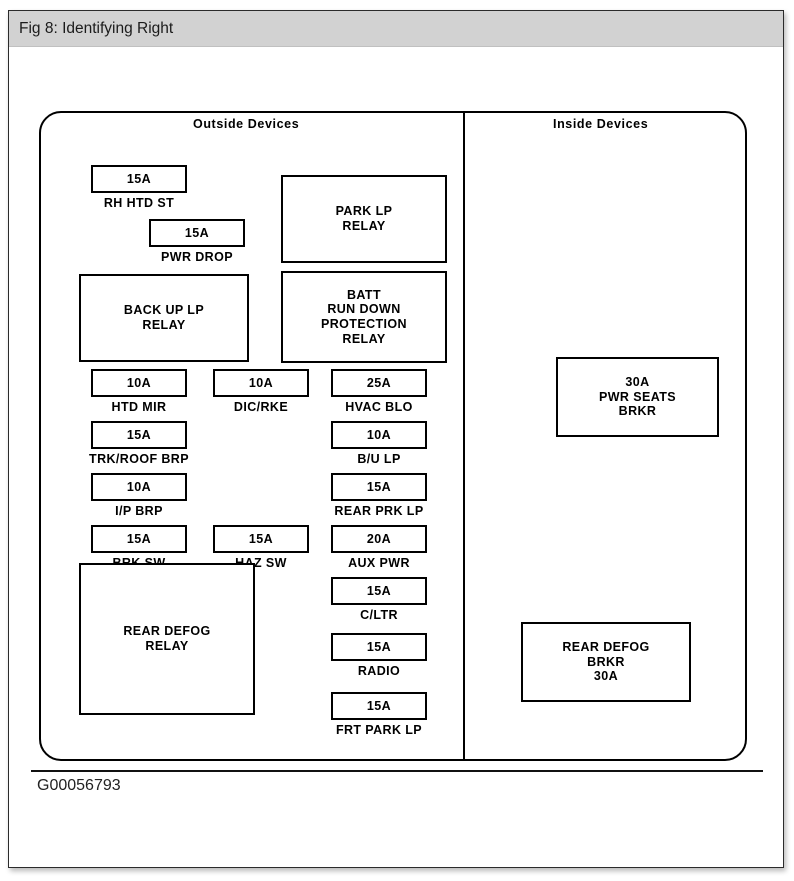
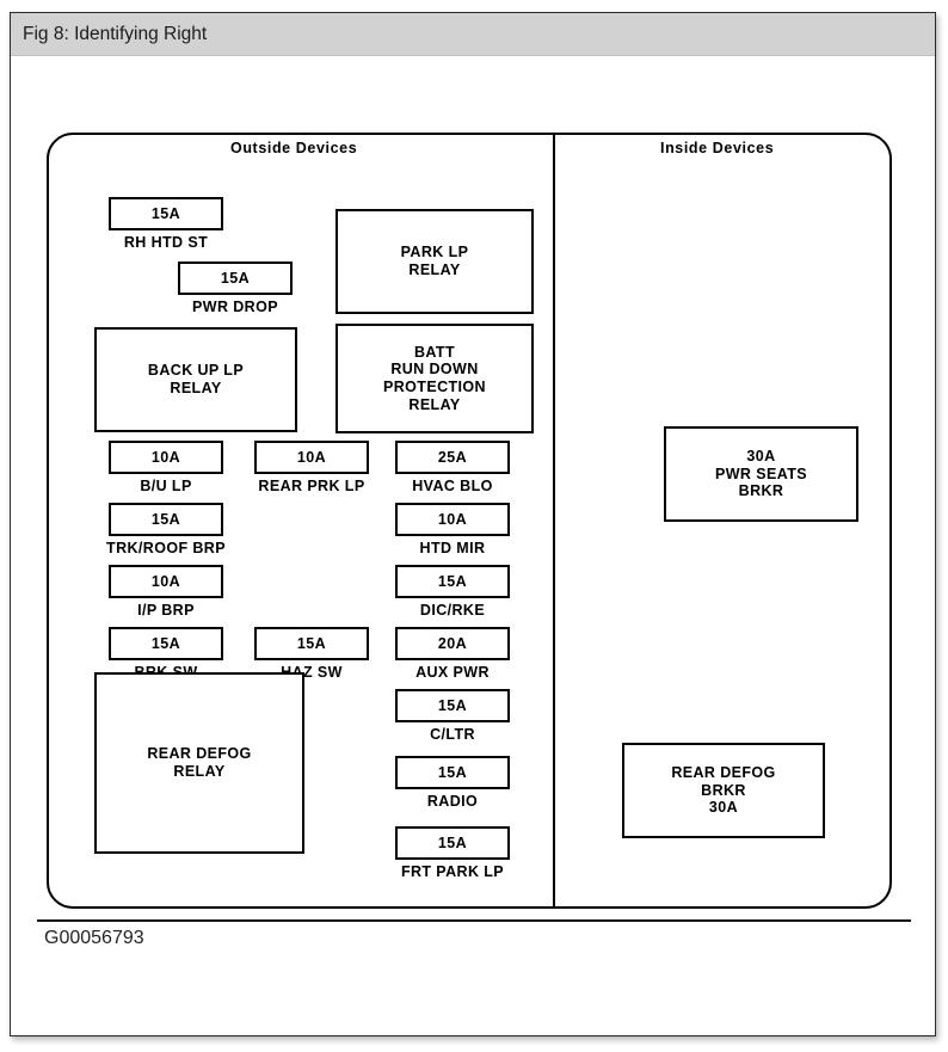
  Fig 8: Identifying Right
  Outside Devices
  Inside Devices
  15A
  RH HTD ST
  15A
  PWR DROP
  BACK UP LP
  RELAY
  PARK LP
  RELAY
  BATT
  RUN DOWN
  PROTECTION
  RELAY
  10A
- HTD MIR
+ B/U LP
  10A
- DIC/RKE
+ REAR PRK LP
  25A
  HVAC BLO
  15A
  TRK/ROOF BRP
  10A
- B/U LP
+ HTD MIR
  10A
  I/P BRP
  15A
- REAR PRK LP
+ DIC/RKE
  15A
  15A
  20A
  AUX PWR
  15A
  C/LTR
  REAR DEFOG
  RELAY
  15A
  RADIO
  15A
  FRT PARK LP
  30A
  PWR SEATS
  BRKR
  REAR DEFOG
  BRKR
  30A
  G00056793
